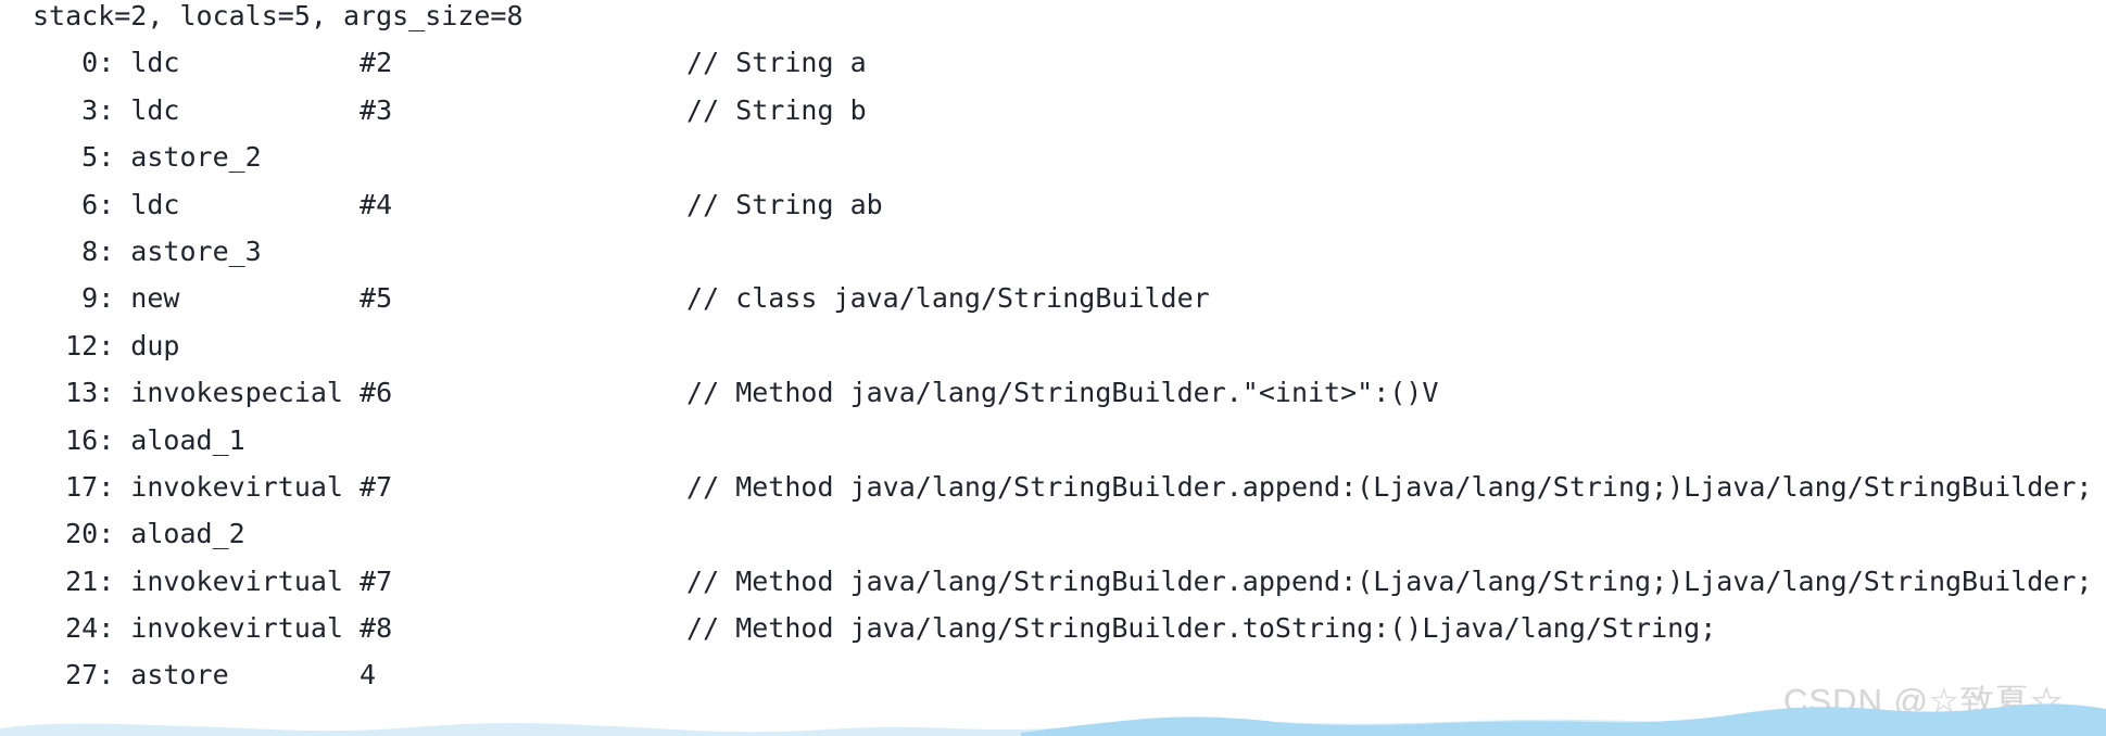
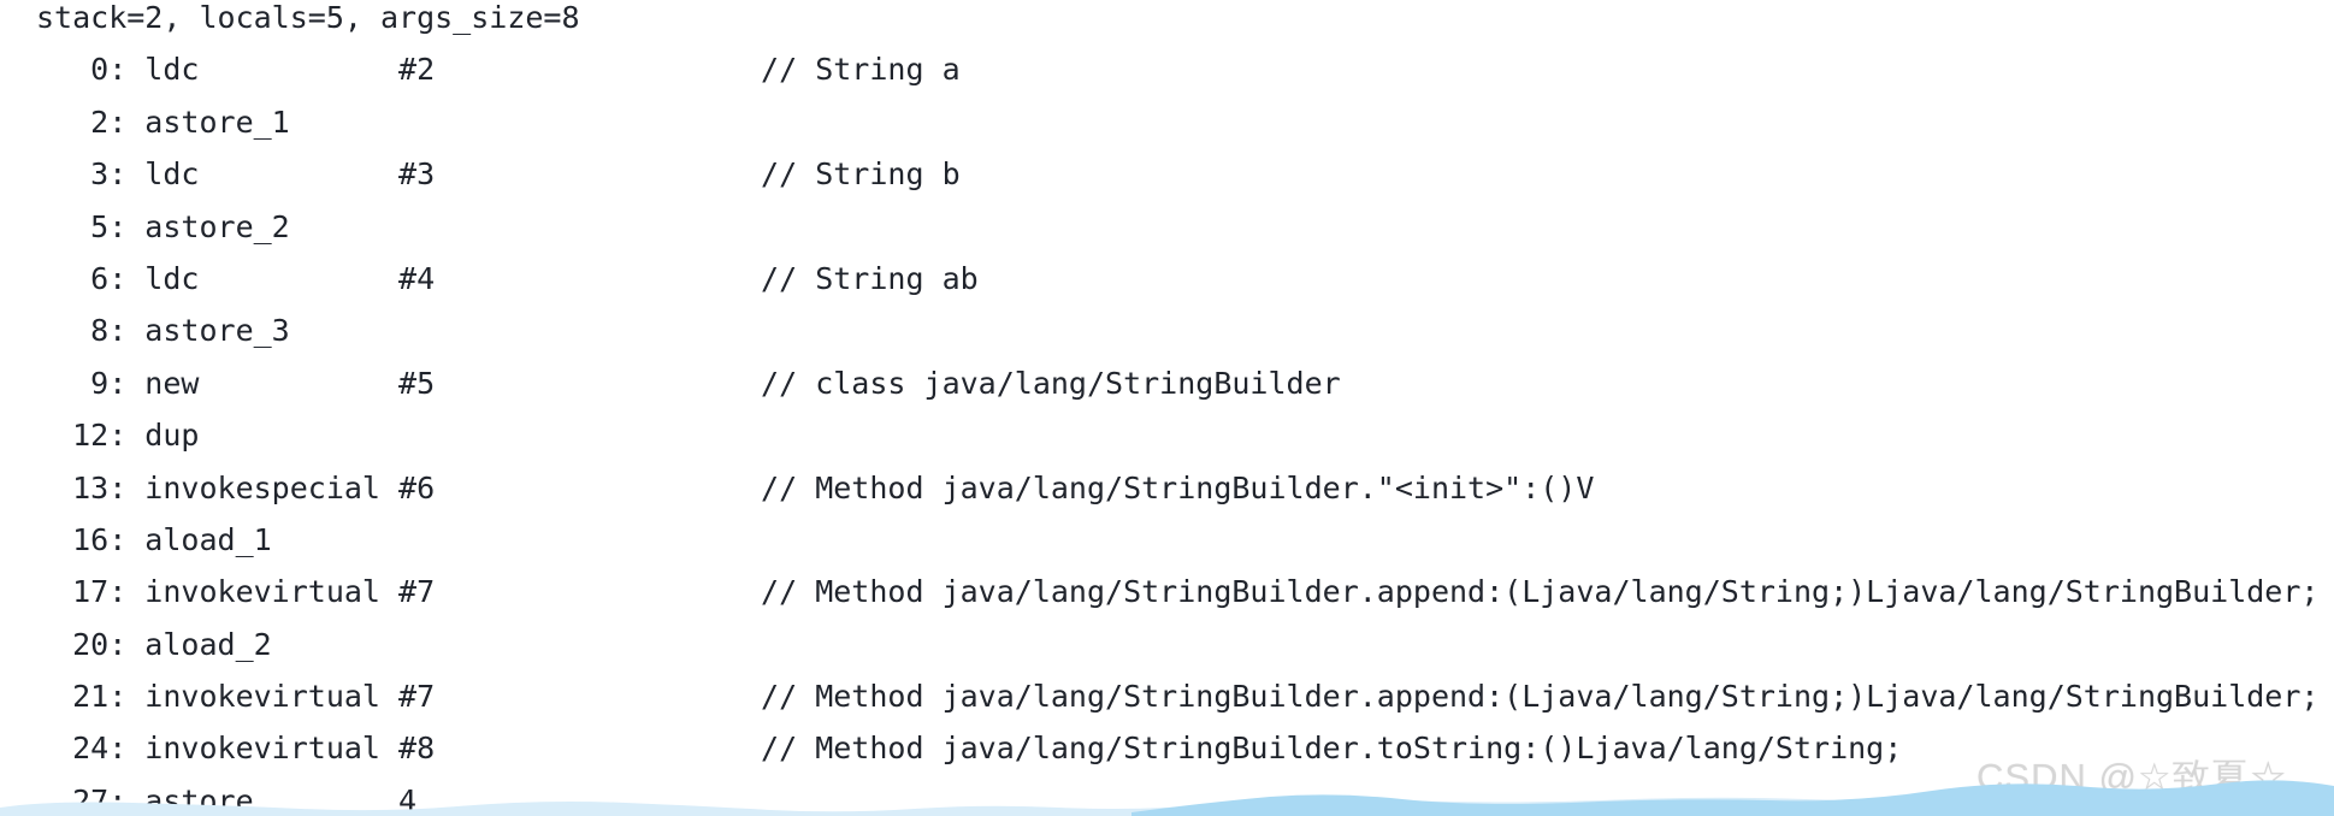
  stack=2, locals=5, args_size=8
  0: ldc #2 // String a
+ 2: astore_1
  3: ldc #3 // String b
  5: astore_2
  6: ldc #4 // String ab
  8: astore_3
  9: new #5 // class java/lang/StringBuilder
  12: dup
  13: invokespecial #6 // Method java/lang/StringBuilder."<init>":()V
  16: aload_1
  17: invokevirtual #7 // Method java/lang/StringBuilder.append:(Ljava/lang/String;)Ljava/lang/StringBuilder;
  20: aload_2
  21: invokevirtual #7 // Method java/lang/StringBuilder.append:(Ljava/lang/String;)Ljava/lang/StringBuilder;
  24: invokevirtual #8 // Method java/lang/StringBuilder.toString:()Ljava/lang/String;
  27: astore 4
  CSDN @☆致夏☆
